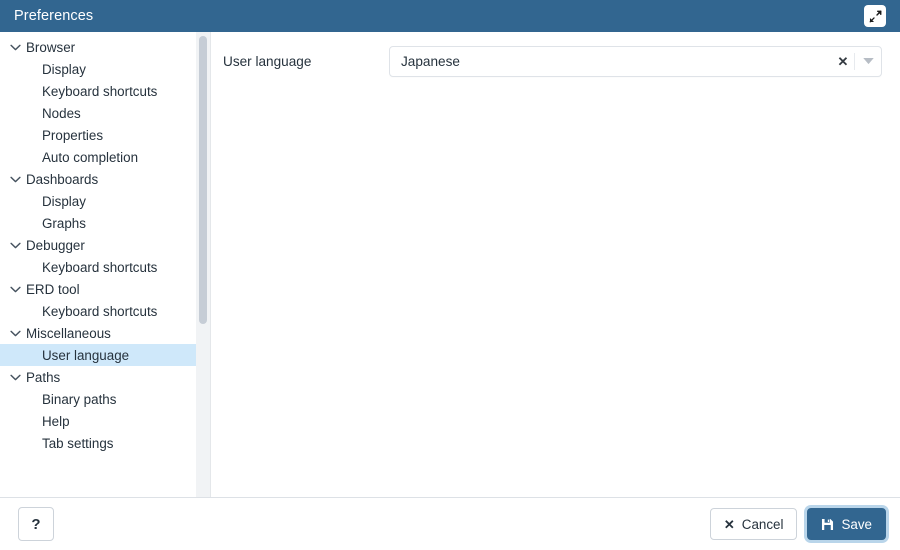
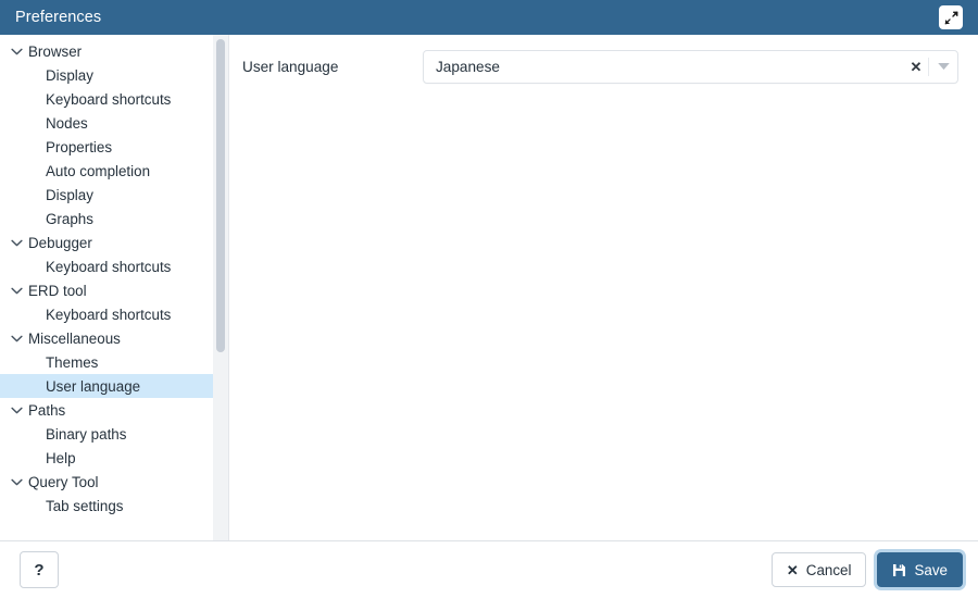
  Preferences
  Browser
  Display
  Keyboard shortcuts
  Nodes
  Properties
  Auto completion
- Dashboards
  Display
  Graphs
  Debugger
  Keyboard shortcuts
  ERD tool
  Keyboard shortcuts
  Miscellaneous
+ Themes
  User language
  Paths
  Binary paths
  Help
+ Query Tool
  Tab settings
  User language
  Japanese
  ✕
  ?
  ✕
  Cancel
  Save
